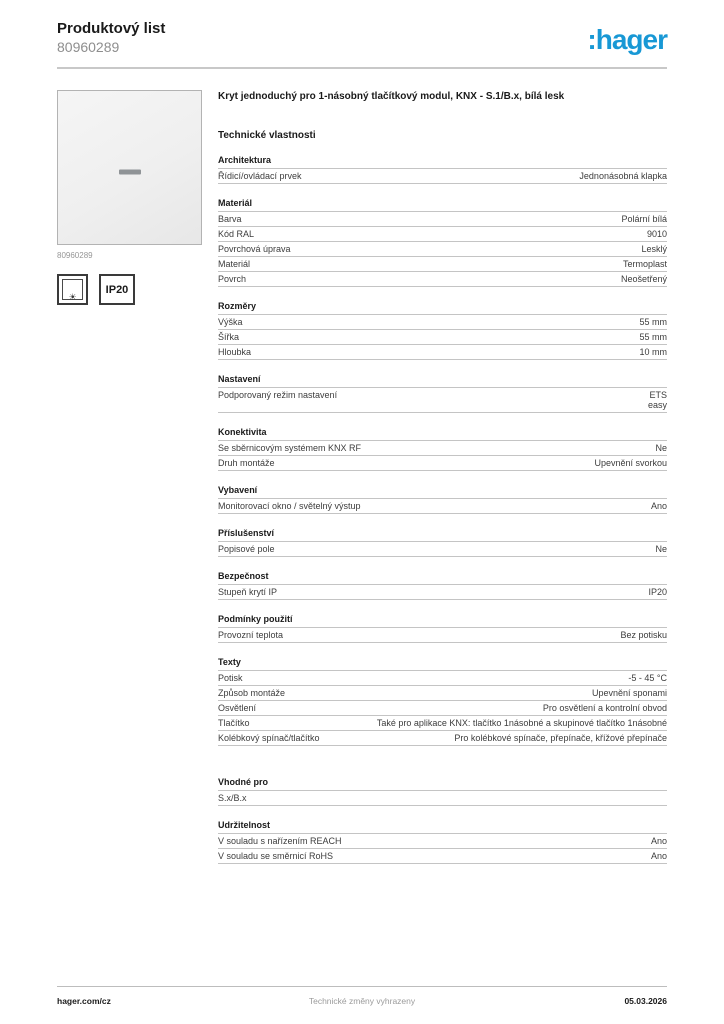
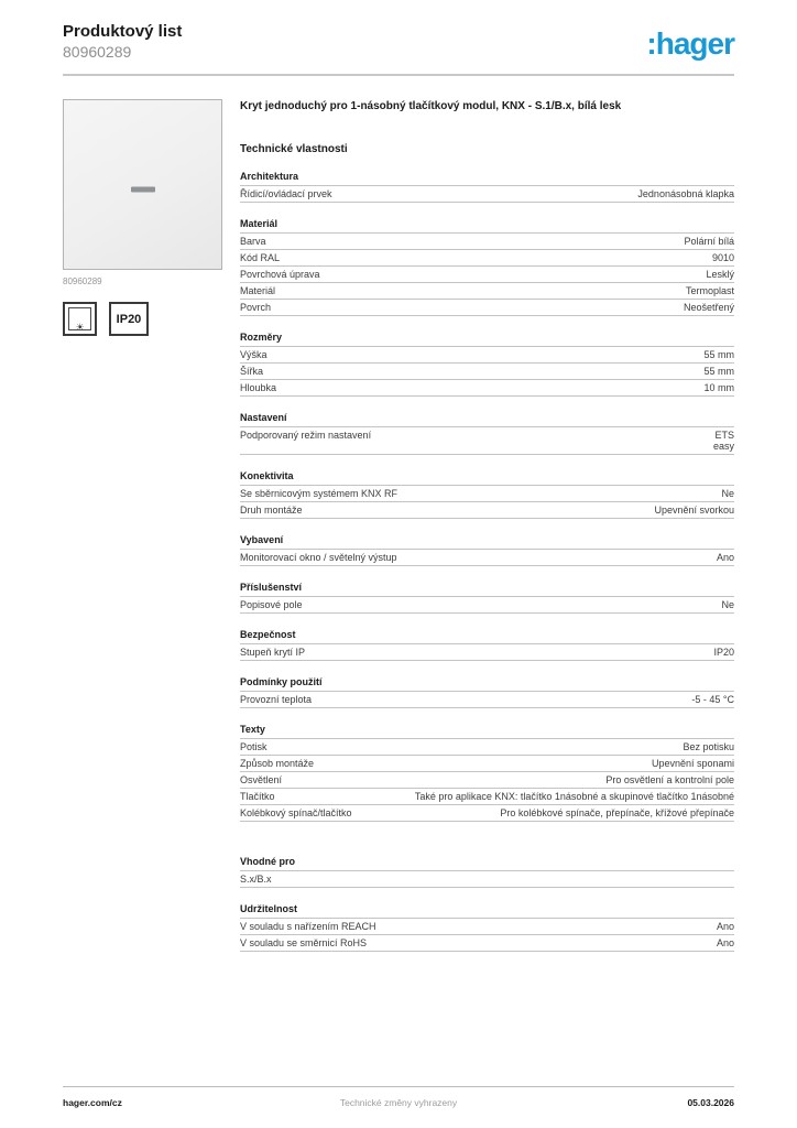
  Produktový list
  80960289
  :hager
  80960289
  ☀
  IP20
  Kryt jednoduchý pro 1-násobný tlačítkový modul, KNX - S.1/B.x, bílá lesk
  Technické vlastnosti
  Architektura
  Řídicí/ovládací prvek
  Jednonásobná klapka
  Materiál
  Barva
  Polární bílá
  Kód RAL
  9010
  Povrchová úprava
  Lesklý
  Materiál
  Termoplast
  Povrch
  Neošetřený
  Rozměry
  Výška
  55 mm
  Šířka
  55 mm
  Hloubka
  10 mm
  Nastavení
  Podporovaný režim nastavení
  ETS
  easy
  Konektivita
  Se sběrnicovým systémem KNX RF
  Ne
  Druh montáže
  Upevnění svorkou
  Vybavení
  Monitorovací okno / světelný výstup
  Ano
  Příslušenství
  Popisové pole
  Ne
  Bezpečnost
  Stupeň krytí IP
  IP20
  Podmínky použití
  Provozní teplota
- Bez potisku
+ -5 - 45 °C
  Texty
  Potisk
- -5 - 45 °C
+ Bez potisku
  Způsob montáže
  Upevnění sponami
  Osvětlení
- Pro osvětlení a kontrolní obvod
+ Pro osvětlení a kontrolní pole
  Tlačítko
  Také pro aplikace KNX: tlačítko 1násobné a skupinové tlačítko 1násobné
  Kolébkový spínač/tlačítko
  Pro kolébkové spínače, přepínače, křížové přepínače
  Vhodné pro
  S.x/B.x
  Udržitelnost
  V souladu s nařízením REACH
  Ano
  V souladu se směrnicí RoHS
  Ano
  hager.com/cz
  Technické změny vyhrazeny
  05.03.2026
